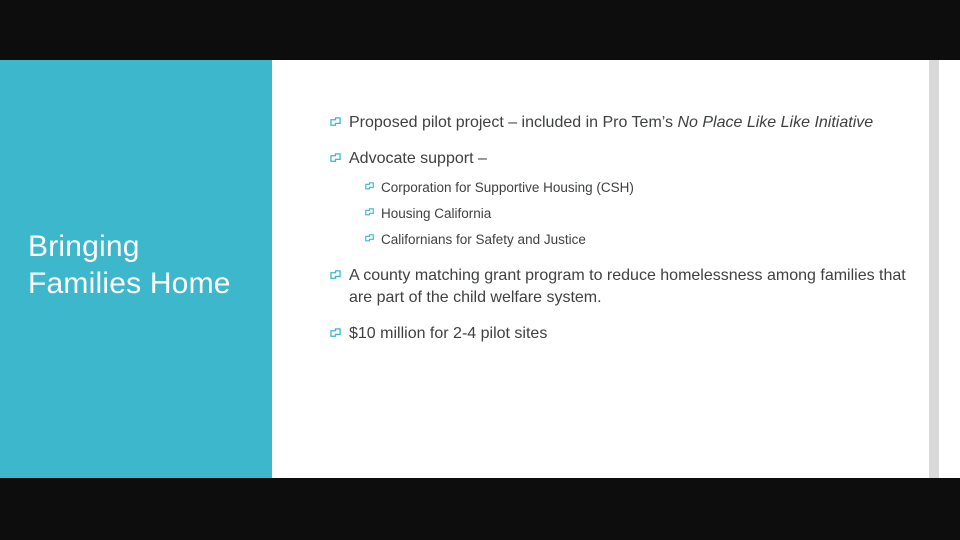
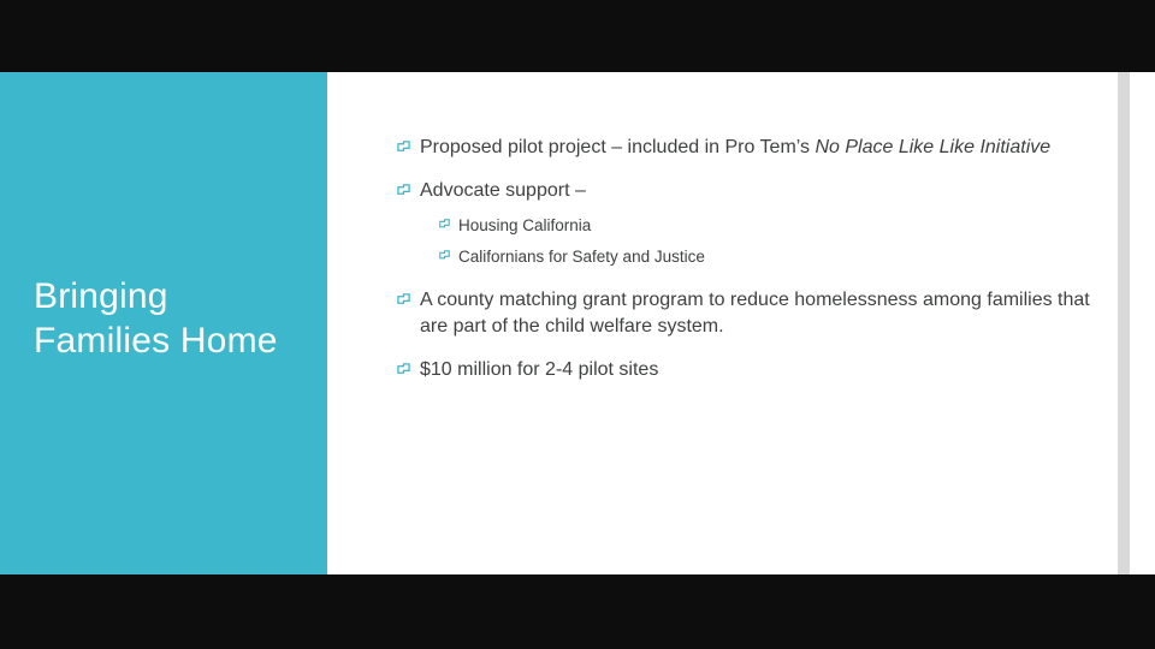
  Bringing Families Home
  Proposed pilot project – included in Pro Tem’s No Place Like Like Initiative
  Advocate support –
- Corporation for Supportive Housing (CSH)
  Housing California
  Californians for Safety and Justice
  A county matching grant program to reduce homelessness among families that are part of the child welfare system.
  $10 million for 2-4 pilot sites
